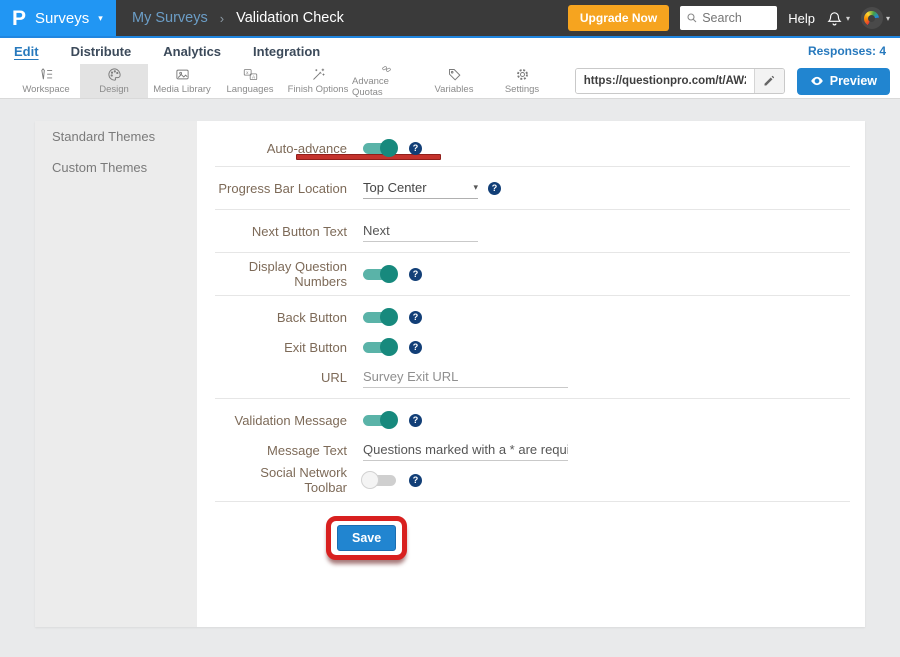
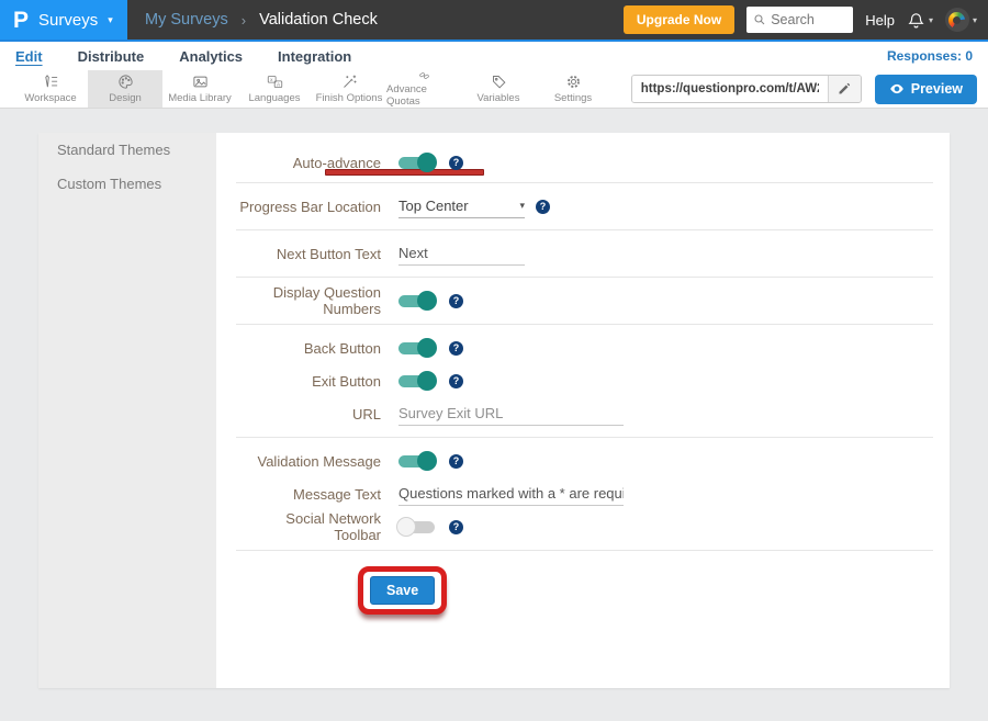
  P
  Surveys
  ▾
  My Surveys
  ›
  Validation Check
  Upgrade Now
  Search
  Help
  ▾
  ▾
  Edit
  Distribute
  Analytics
  Integration
- Responses: 4
+ Responses: 0
  Workspace
  Design
  Media Library
  Languages
  Finish Options
  Advance Quotas
  Variables
  Settings
  https://questionpro.com/t/AW
  Preview
  Standard Themes
  Custom Themes
  Auto-advance
  ?
  Progress Bar Location
  Top Center
  ▾
  ?
  Next Button Text
  Next
  Display Question Numbers
  ?
  Back Button
  ?
  Exit Button
  ?
  URL
  Survey Exit URL
  Validation Message
  ?
  Message Text
  Questions marked with a * are requ
  Social Network Toolbar
  ?
  Save
